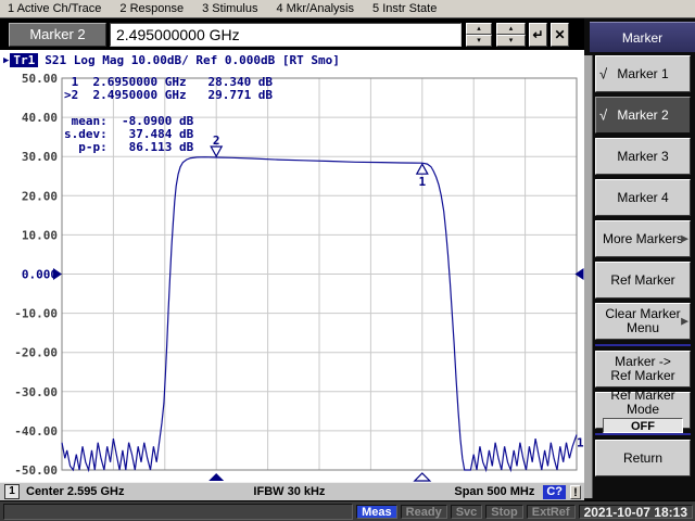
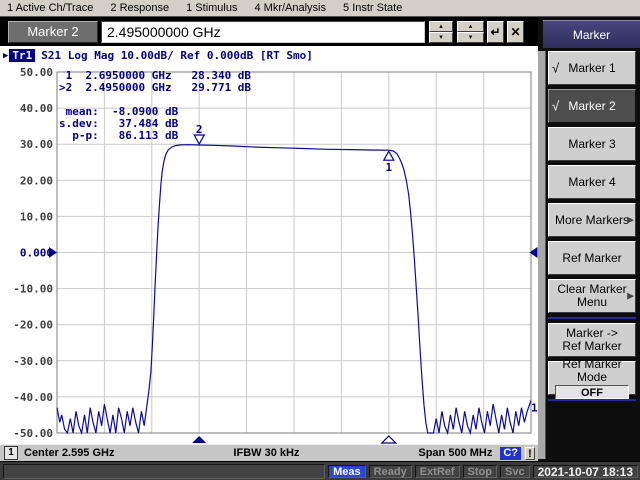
  1 Active Ch/Trace
  2 Response
- 3 Stimulus
+ 1 Stimulus
  4 Mkr/Analysis
  5 Instr State
  Marker 2
  2.495000000 GHz
  ↵
  ✕
  50.00
  40.00
  30.00
  20.00
  10.00
  0.00
  -10.00
  -20.00
  -30.00
  -40.00
  -50.00
  1
  2
  1
  ▶
  Tr1
  S21 Log Mag 10.00dB/ Ref 0.000dB [RT Smo]
  1 2.6950000 GHz 28.340 dB
  >2 2.4950000 GHz 29.771 dB
  mean: -8.0900 dB
  s.dev: 37.484 dB
  p-p: 86.113 dB
  1
  Center 2.595 GHz
  IFBW 30 kHz
  Span 500 MHz
  C?
  !
  Marker
  √
  Marker 1
  √
  Marker 2
  Marker 3
  Marker 4
  More Markers
  ▶
  Ref Marker
  Clear Marker
  Menu
  ▶
  Marker ->
  Ref Marker
  Ref Marker Mode
  OFF
- Return
  Meas
  Ready
- Svc
+ ExtRef
  Stop
- ExtRef
+ Svc
  2021-10-07 18:13
